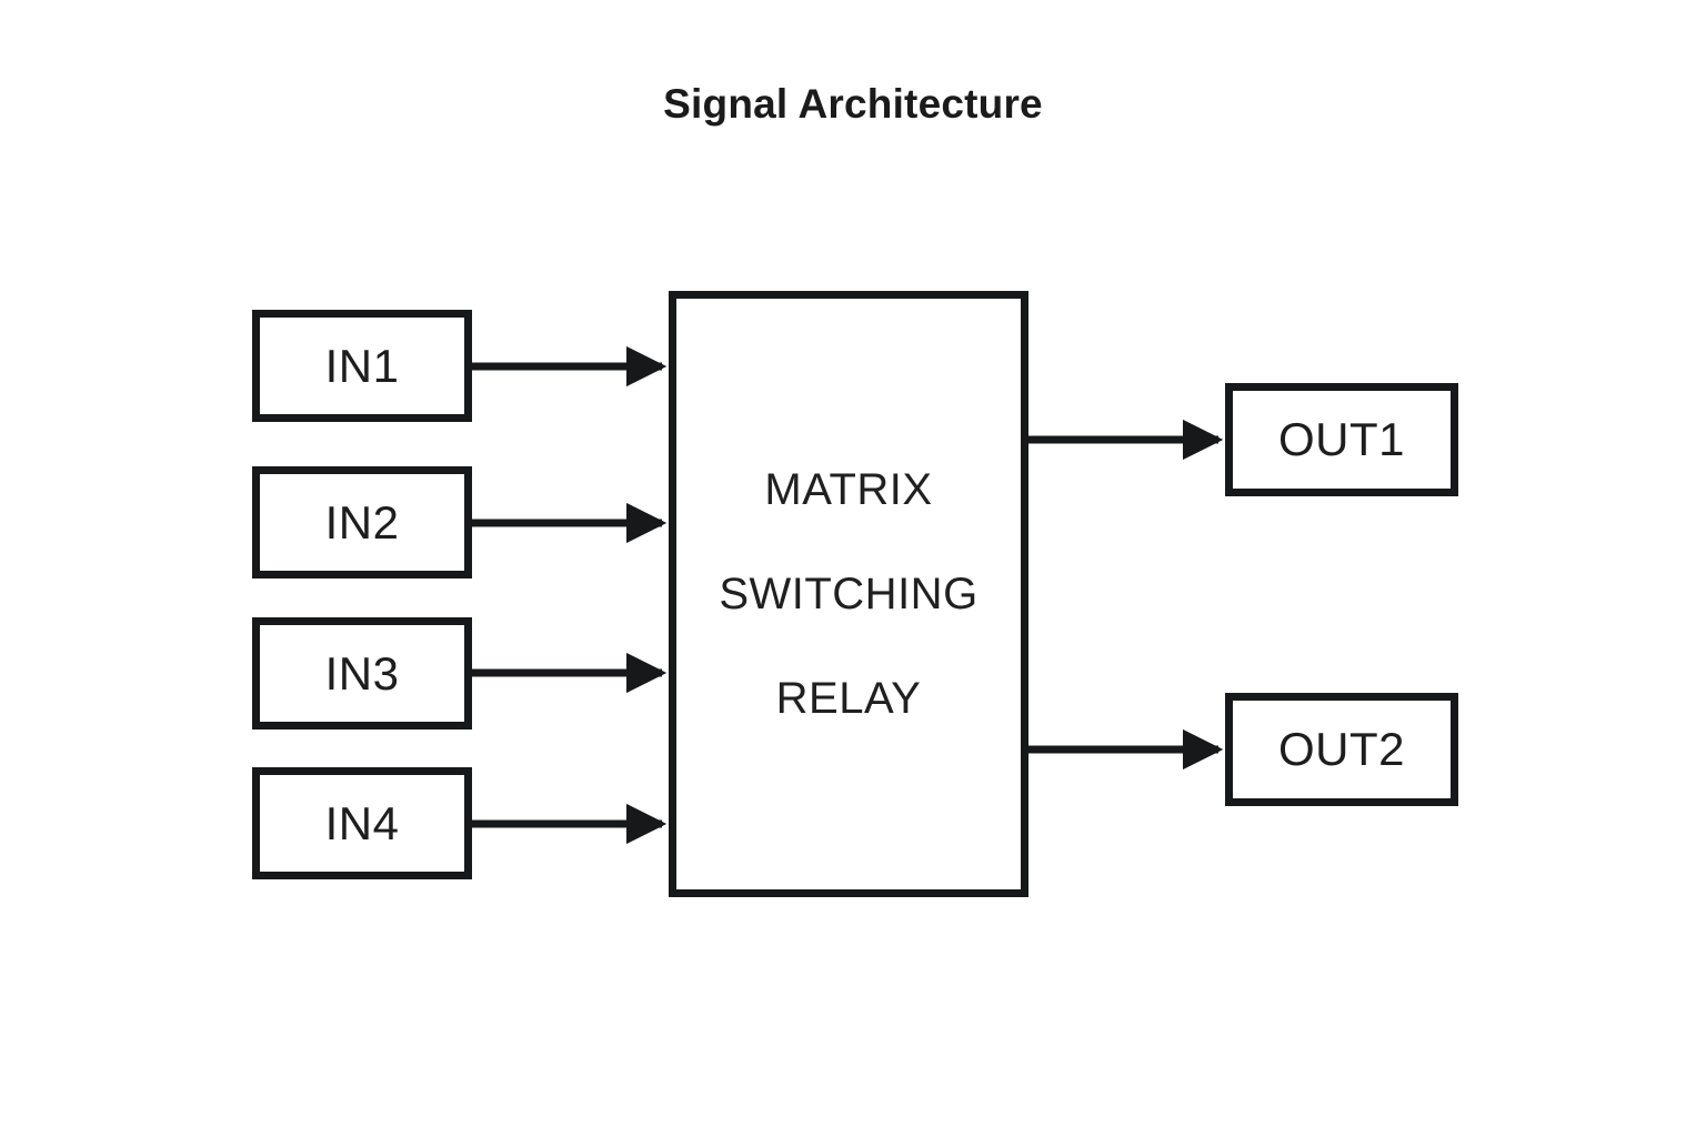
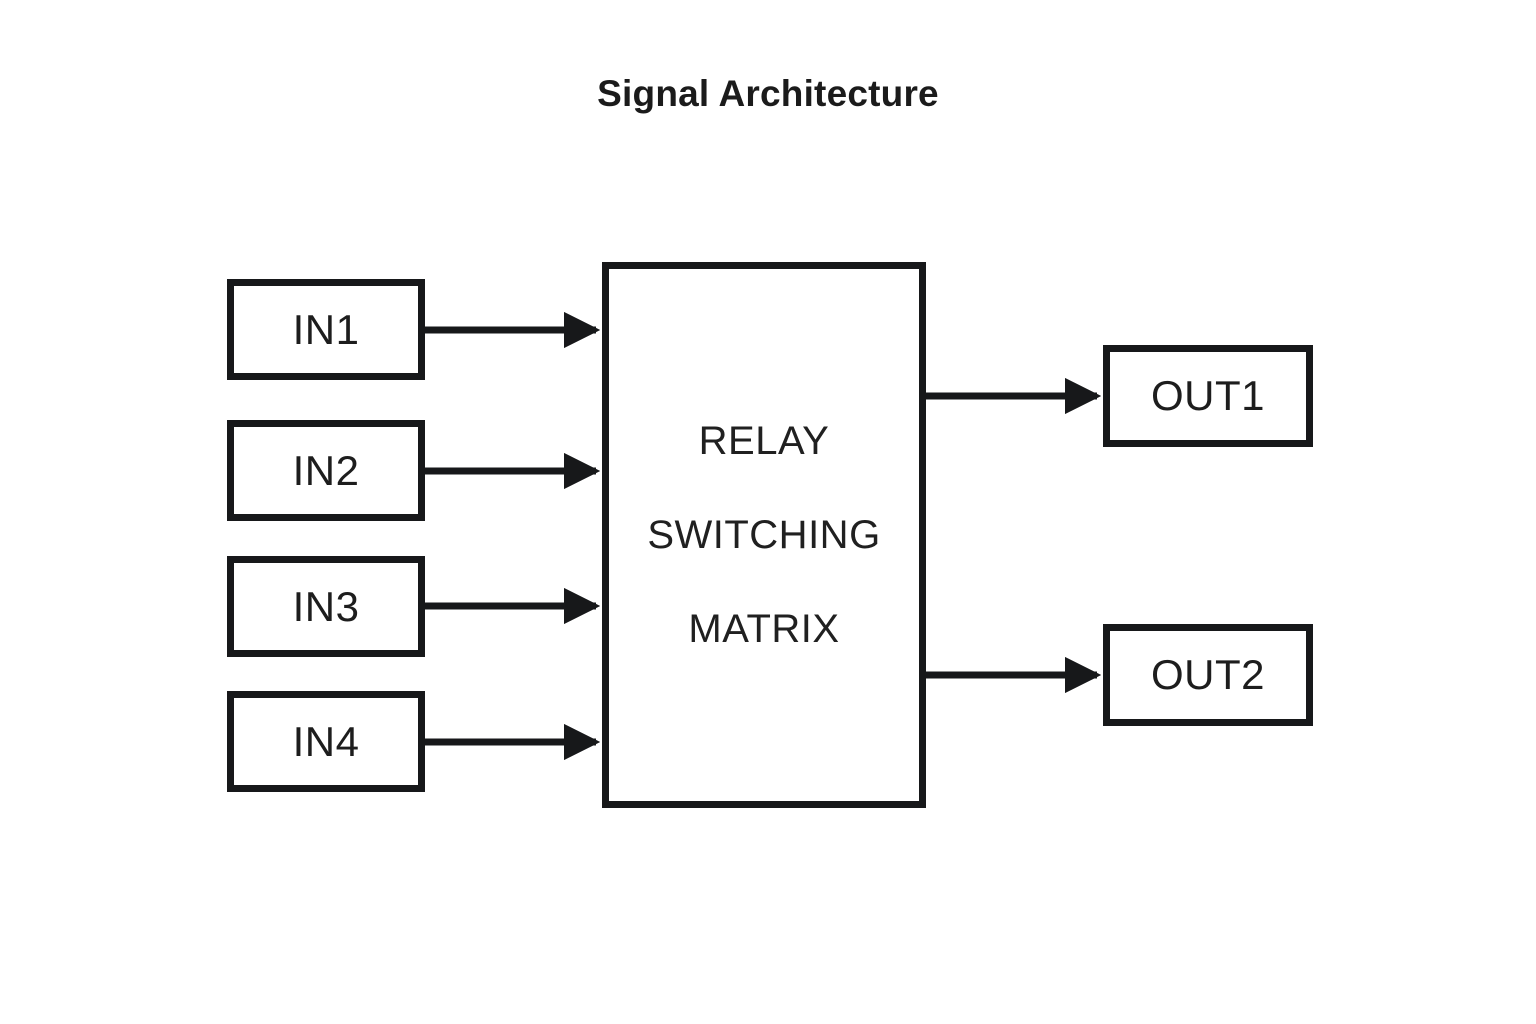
  Signal Architecture
  IN1
  IN2
  IN3
  IN4
- MATRIX
+ RELAY
  SWITCHING
- RELAY
+ MATRIX
  OUT1
  OUT2
